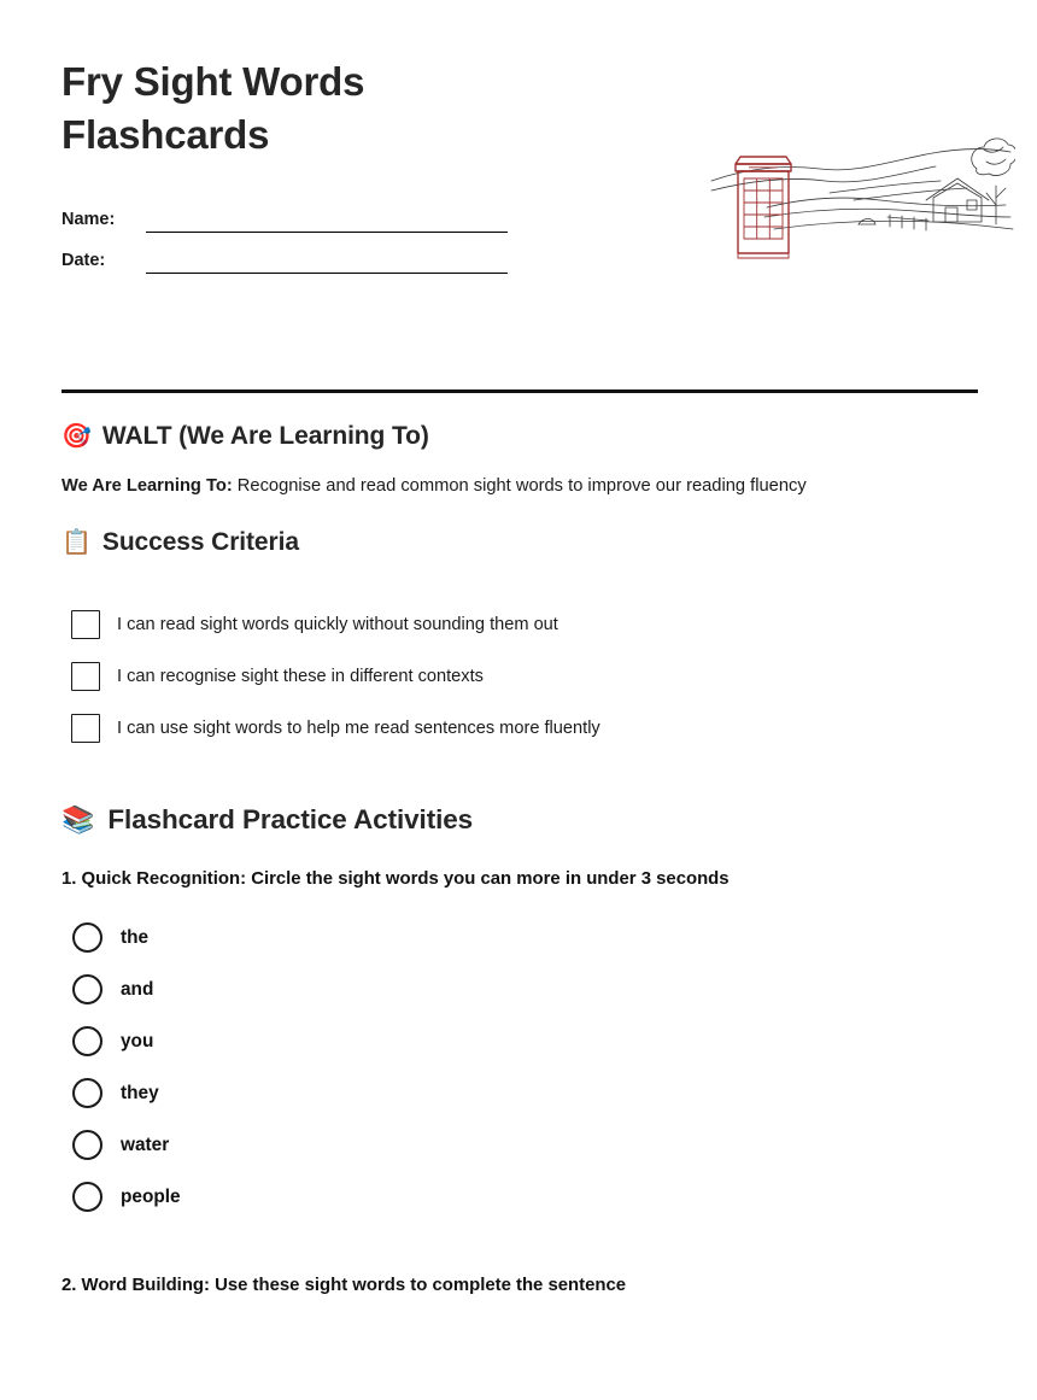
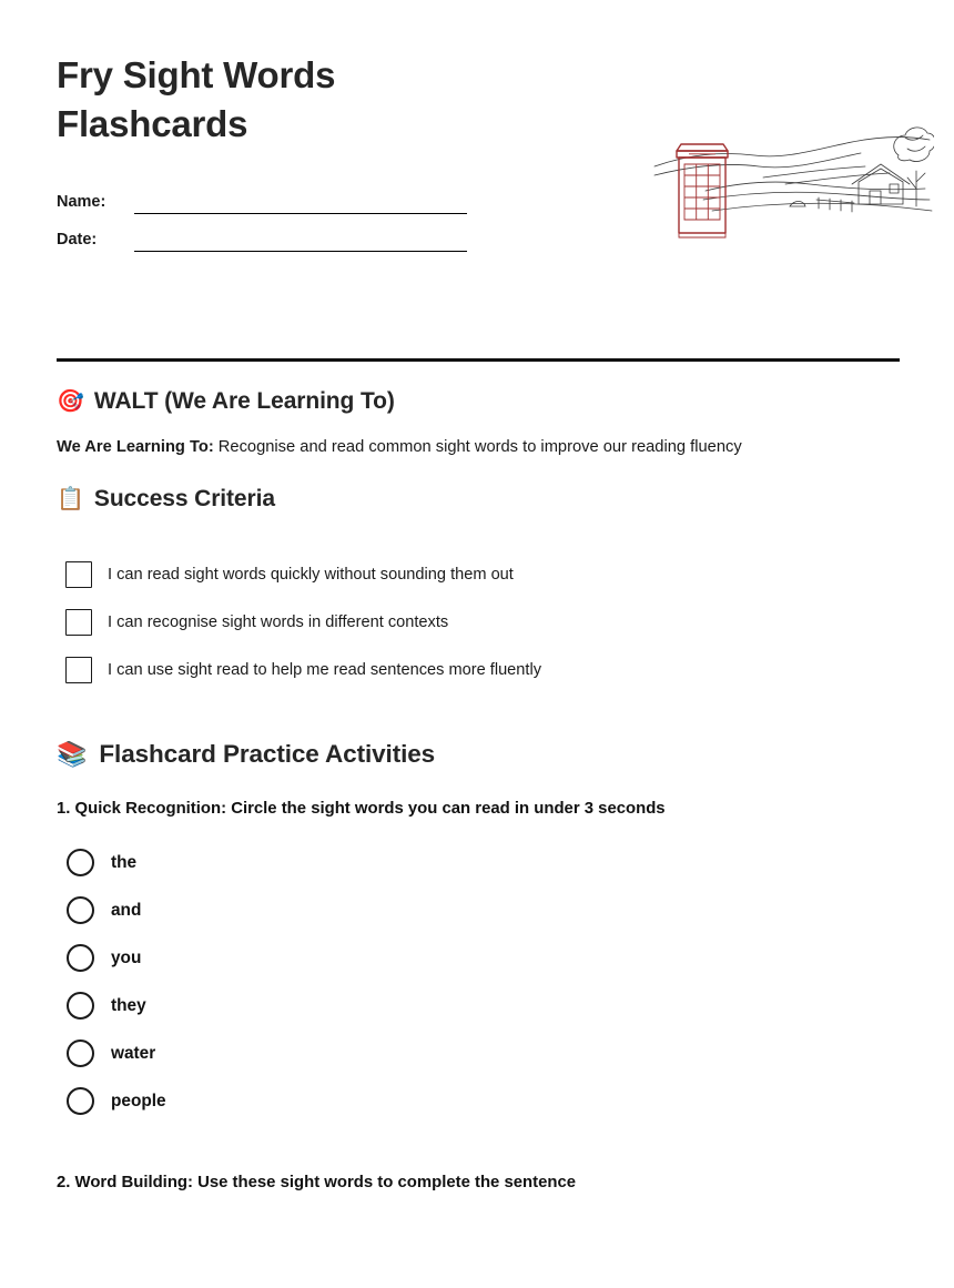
  Fry Sight Words Flashcards
  Name:
  Date:
  🎯
  WALT (We Are Learning To)
  We Are Learning To: Recognise and read common sight words to improve our reading fluency
  📋
  Success Criteria
  I can read sight words quickly without sounding them out
- I can recognise sight these in different contexts
+ I can recognise sight words in different contexts
- I can use sight words to help me read sentences more fluently
+ I can use sight read to help me read sentences more fluently
  📚
  Flashcard Practice Activities
- 1. Quick Recognition: Circle the sight words you can more in under 3 seconds
+ 1. Quick Recognition: Circle the sight words you can read in under 3 seconds
  the
  and
  you
  they
  water
  people
  2. Word Building: Use these sight words to complete the sentence
